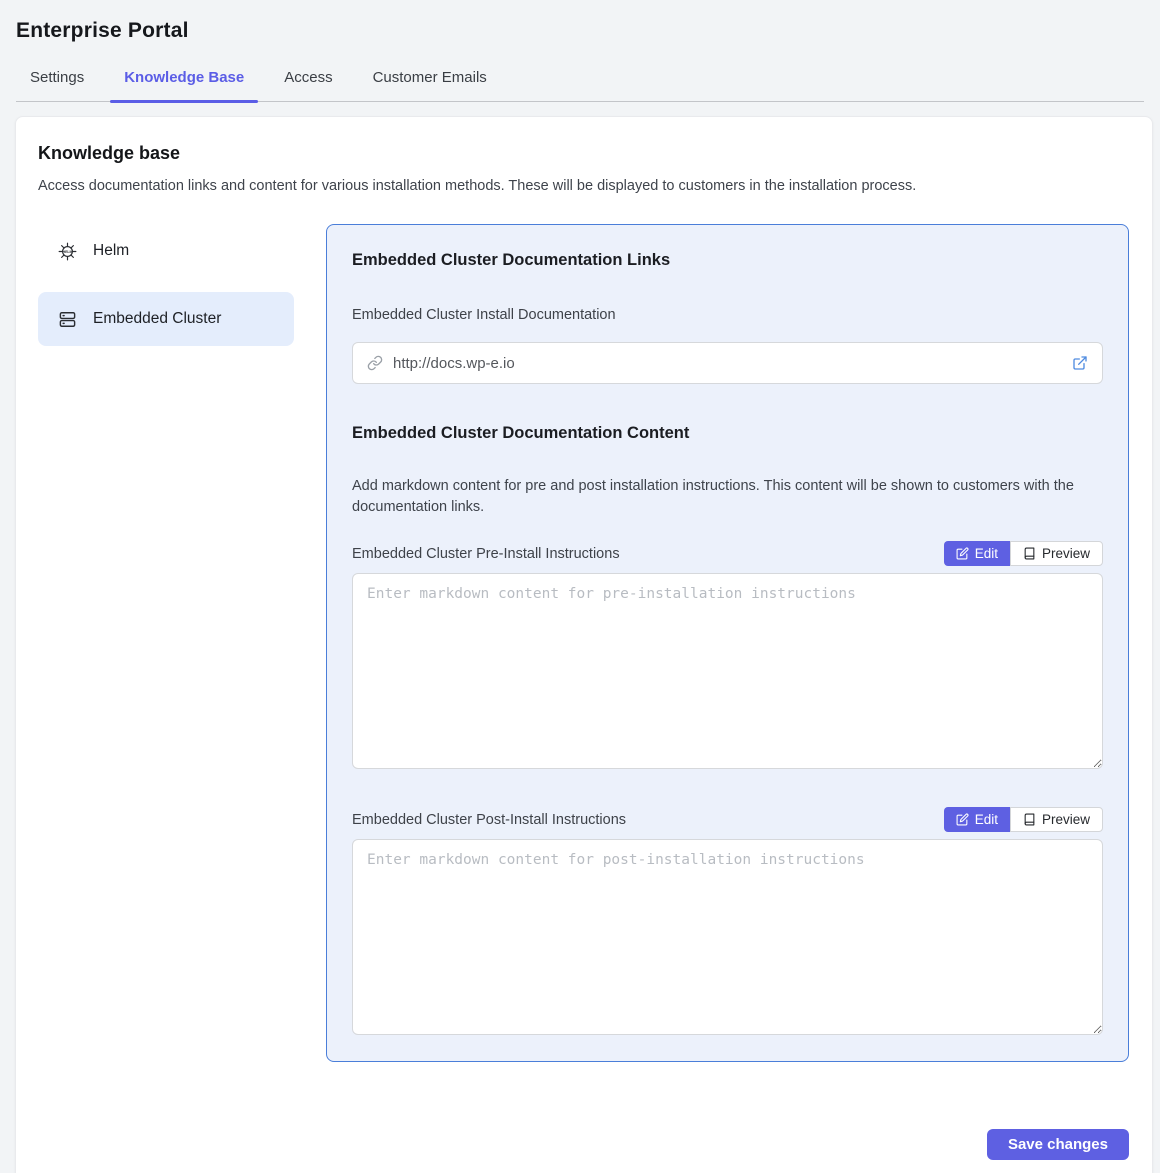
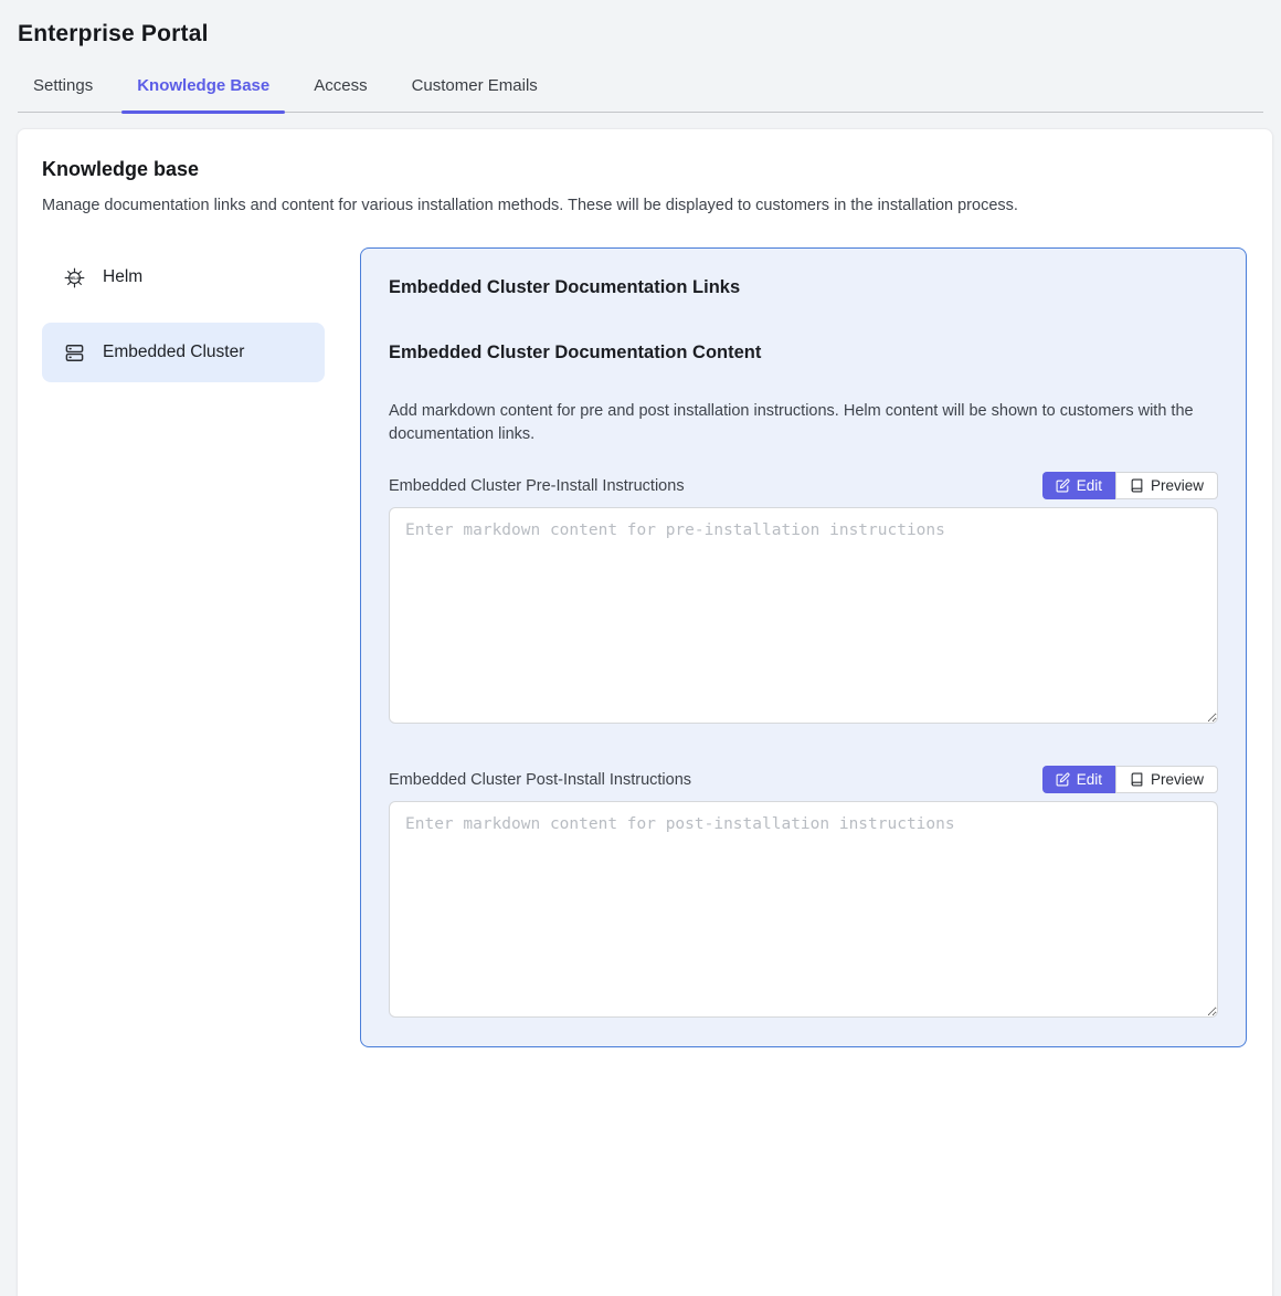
  Enterprise Portal
  Settings
  Knowledge Base
  Access
  Customer Emails
  Knowledge base
- Access documentation links and content for various installation methods. These will be displayed to customers in the installation process.
+ Manage documentation links and content for various installation methods. These will be displayed to customers in the installation process.
  Helm
  Embedded Cluster
  Embedded Cluster Documentation Links
- Embedded Cluster Install Documentation
- http://docs.wp-e.io
  Embedded Cluster Documentation Content
- Add markdown content for pre and post installation instructions. This content will be shown to customers with the documentation links.
+ Add markdown content for pre and post installation instructions. Helm content will be shown to customers with the documentation links.
  Embedded Cluster Pre-Install Instructions
  Edit
  Preview
  Enter markdown content for pre-installation instructions
  Embedded Cluster Post-Install Instructions
  Edit
  Preview
  Enter markdown content for post-installation instructions
- Save changes
